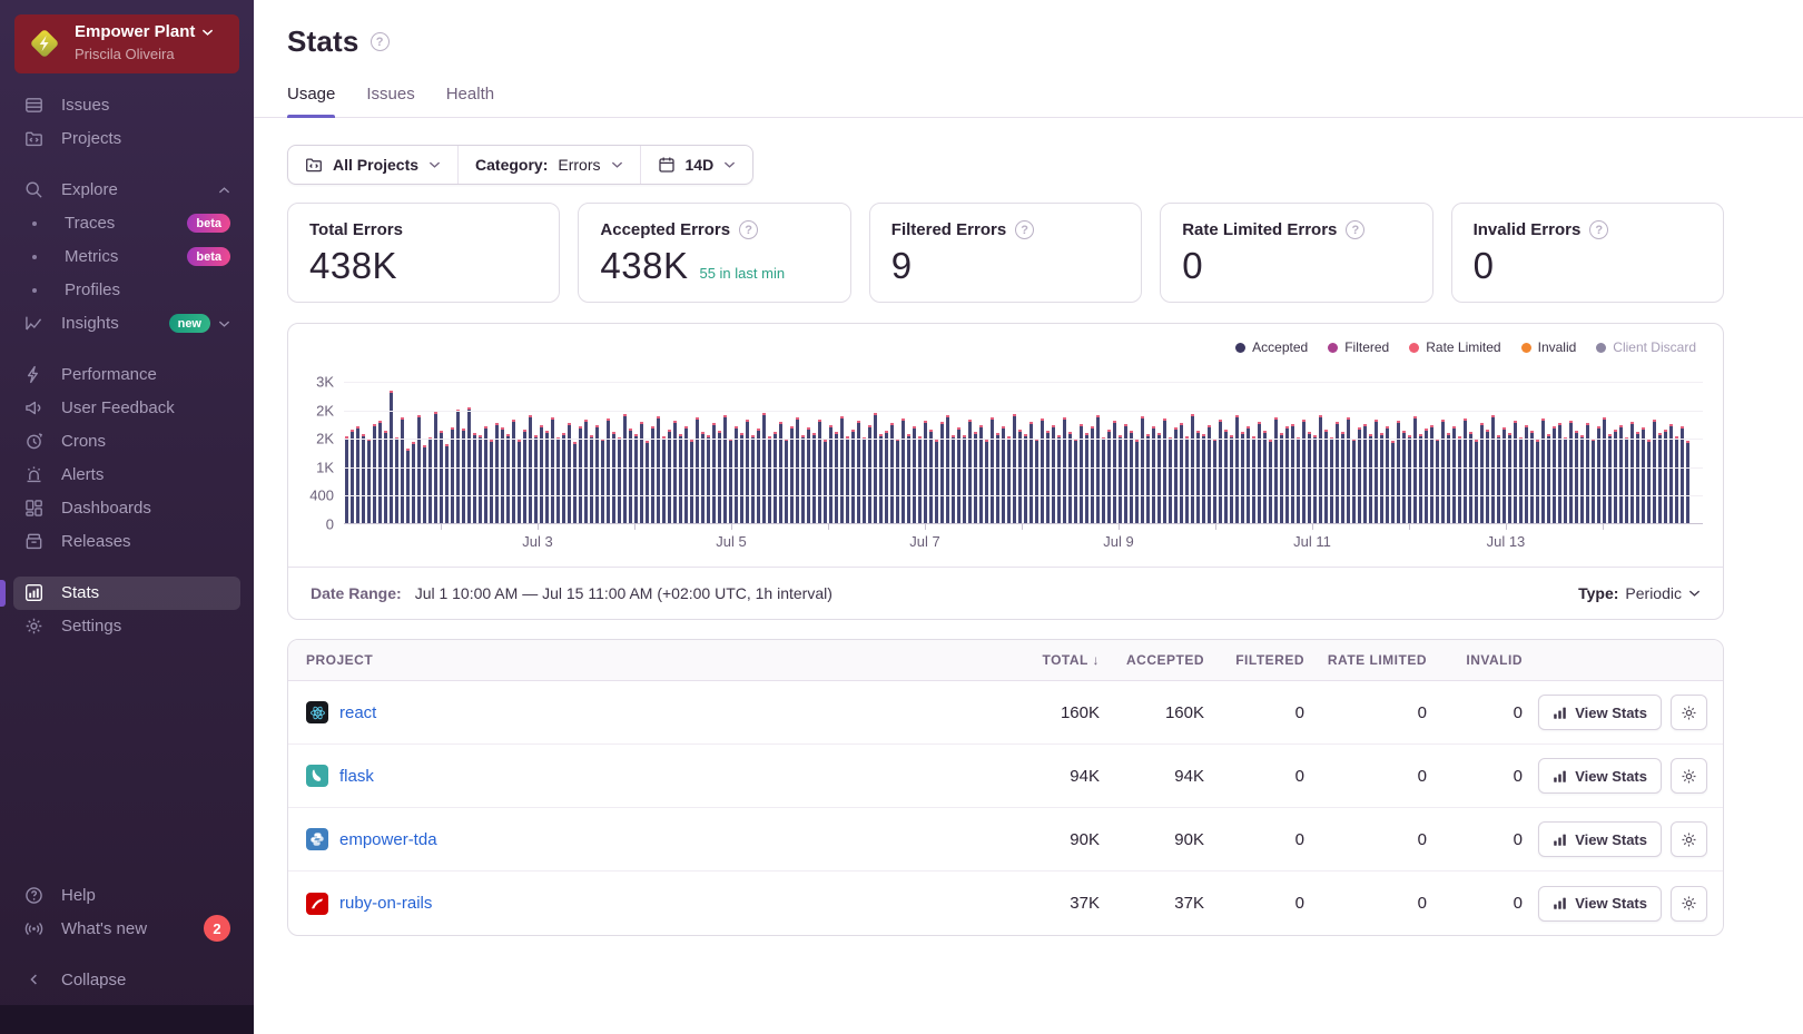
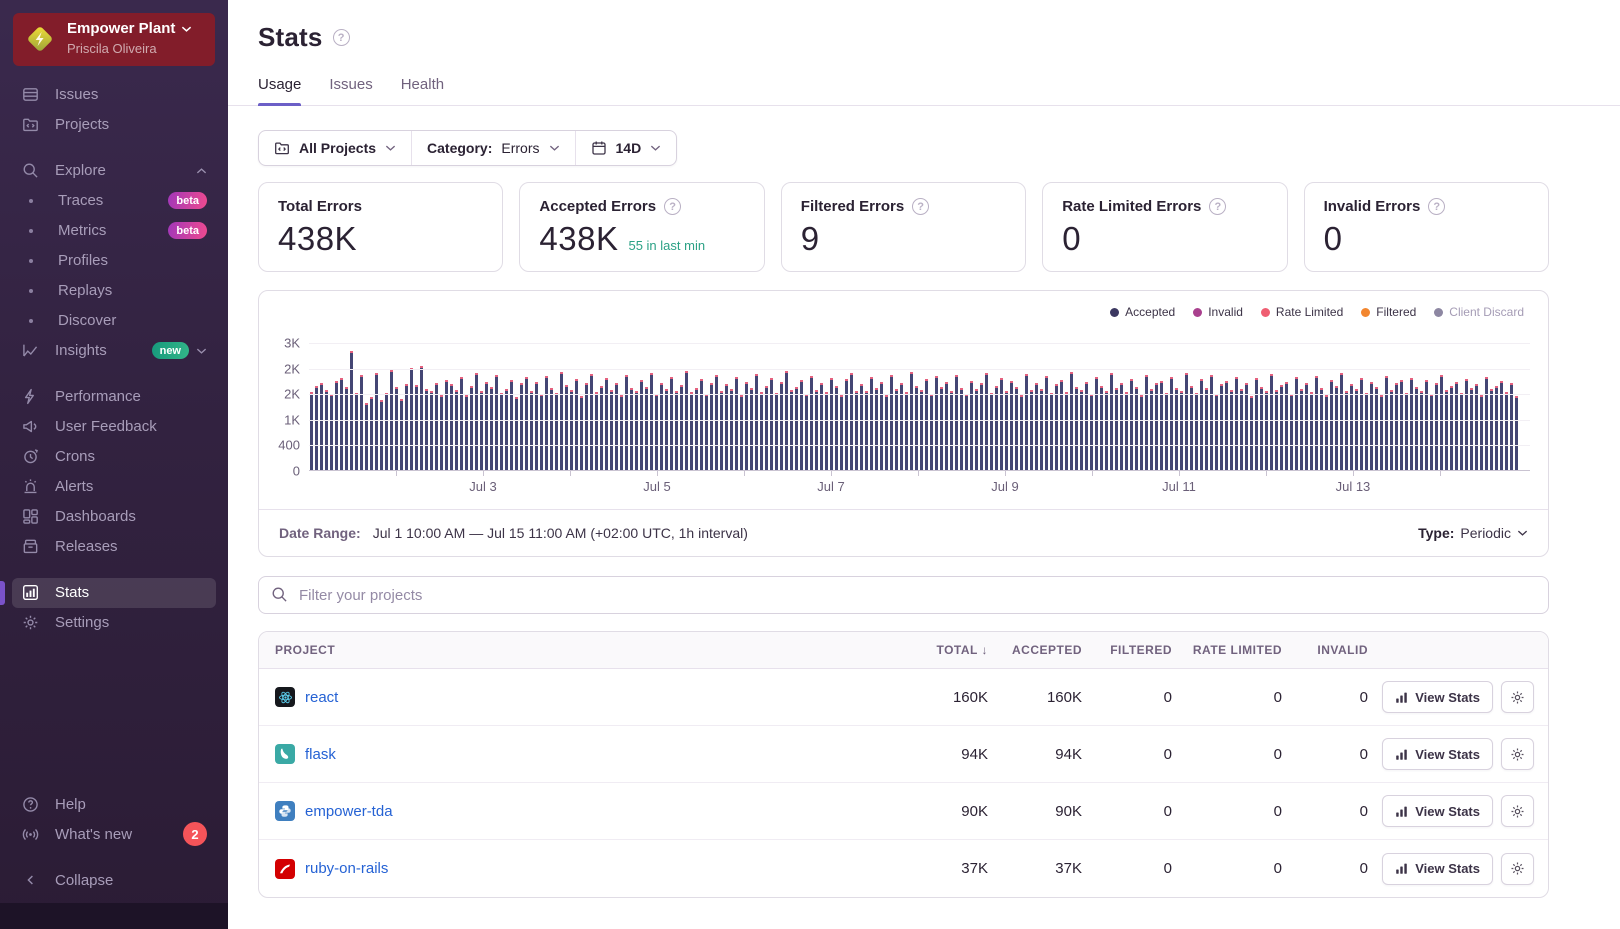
  Empower Plant
  Priscila Oliveira
  Issues
  Projects
  Explore
  Traces
  beta
  Metrics
  beta
  Profiles
+ Replays
+ Discover
  Insights
  new
  Performance
  User Feedback
  Crons
  Alerts
  Dashboards
  Releases
  Stats
  Settings
  Help
  What's new
  2
  Collapse
  Stats
  Usage
  Issues
  Health
  All Projects
  Category:
  Errors
  14D
  Total Errors
  438K
  Accepted Errors
  438K
  55 in last min
  Filtered Errors
  9
  Rate Limited Errors
  0
  Invalid Errors
  0
  Accepted
- Filtered
+ Invalid
  Rate Limited
- Invalid
+ Filtered
  Client Discard
  3K
  2K
  2K
  1K
  400
  0
  Jul 3
  Jul 5
  Jul 7
  Jul 9
  Jul 11
  Jul 13
  Date Range:
  Jul 1 10:00 AM — Jul 15 11:00 AM (+02:00 UTC, 1h interval)
  Type:
  Periodic
+ Filter your projects
  PROJECT
  TOTAL ↓
  ACCEPTED
  FILTERED
  RATE LIMITED
  INVALID
  react
  160K
  160K
  0
  0
  0
  View Stats
  flask
  94K
  94K
  0
  0
  0
  View Stats
  empower-tda
  90K
  90K
  0
  0
  0
  View Stats
  ruby-on-rails
  37K
  37K
  0
  0
  0
  View Stats
